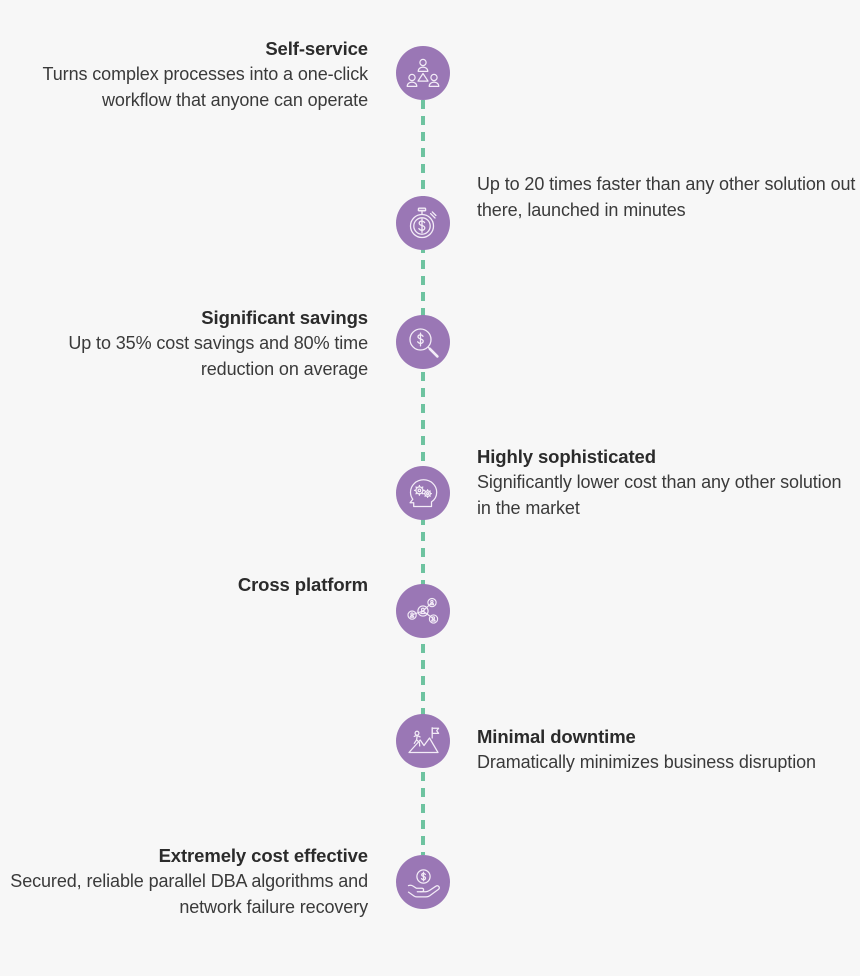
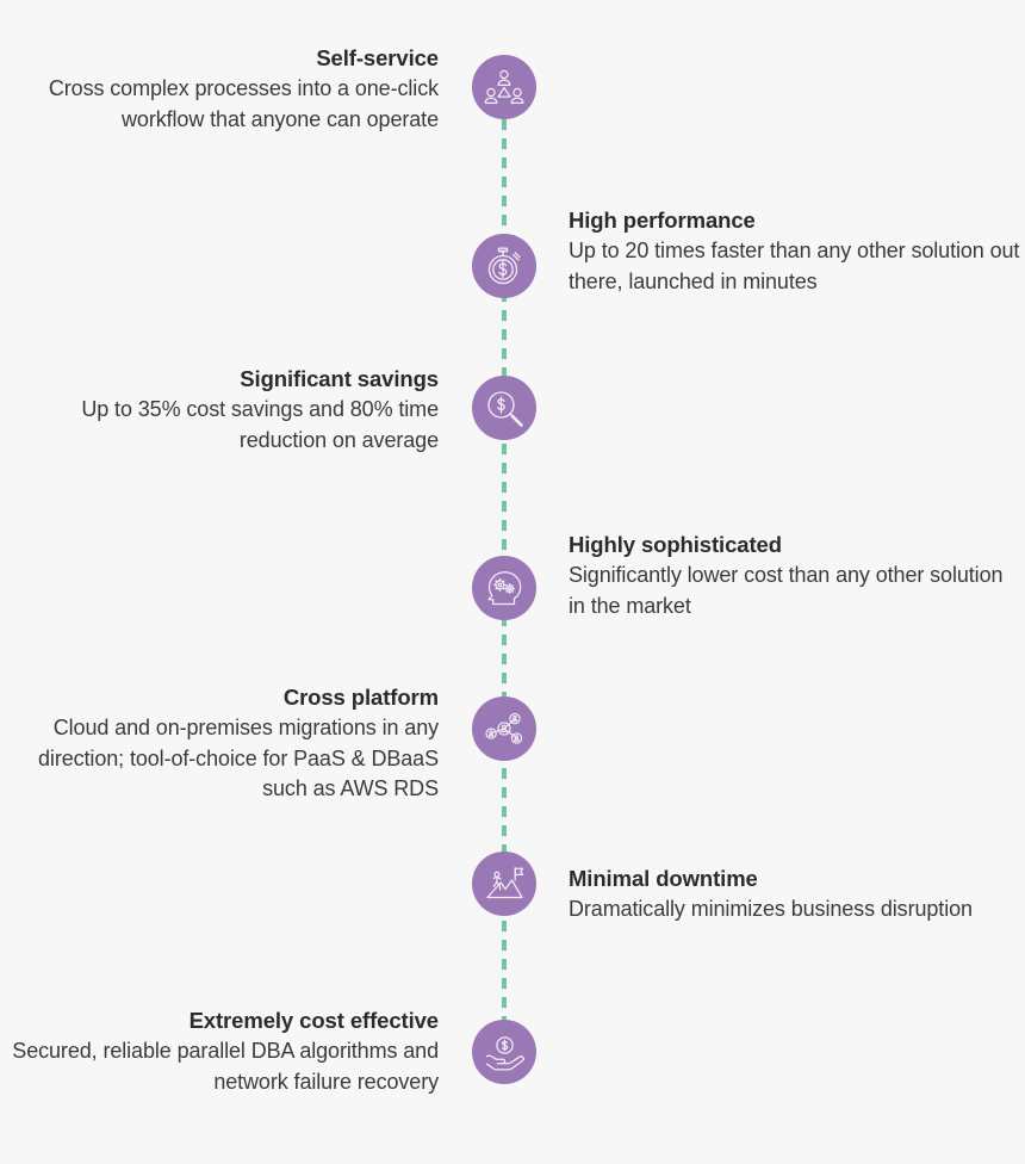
  Self-service
- Turns complex processes into a one-click workflow that anyone can operate
+ Cross complex processes into a one-click workflow that anyone can operate
+ High performance
  Up to 20 times faster than any other solution out there, launched in minutes
  Significant savings
  Up to 35% cost savings and 80% time reduction on average
  Highly sophisticated
  Significantly lower cost than any other solution in the market
  Cross platform
+ Cloud and on-premises migrations in any direction; tool-of-choice for PaaS & DBaaS such as AWS RDS
  Minimal downtime
  Dramatically minimizes business disruption
  Extremely cost effective
  Secured, reliable parallel DBA algorithms and network failure recovery
